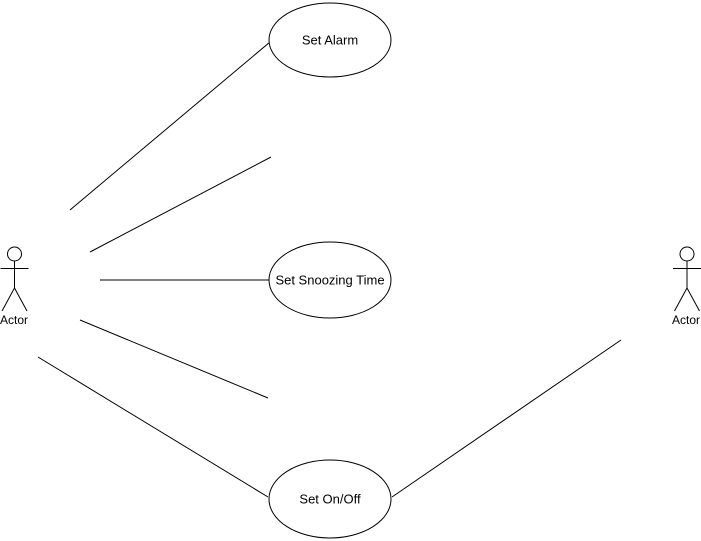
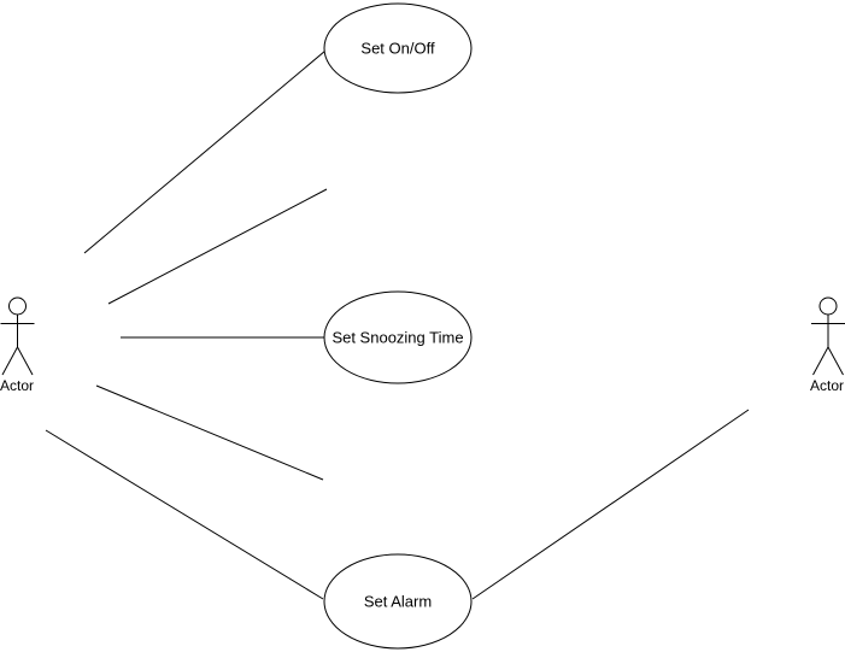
- Set Alarm
+ Set On/Off
  Set Snoozing Time
- Set On/Off
+ Set Alarm
  Actor
  Actor
